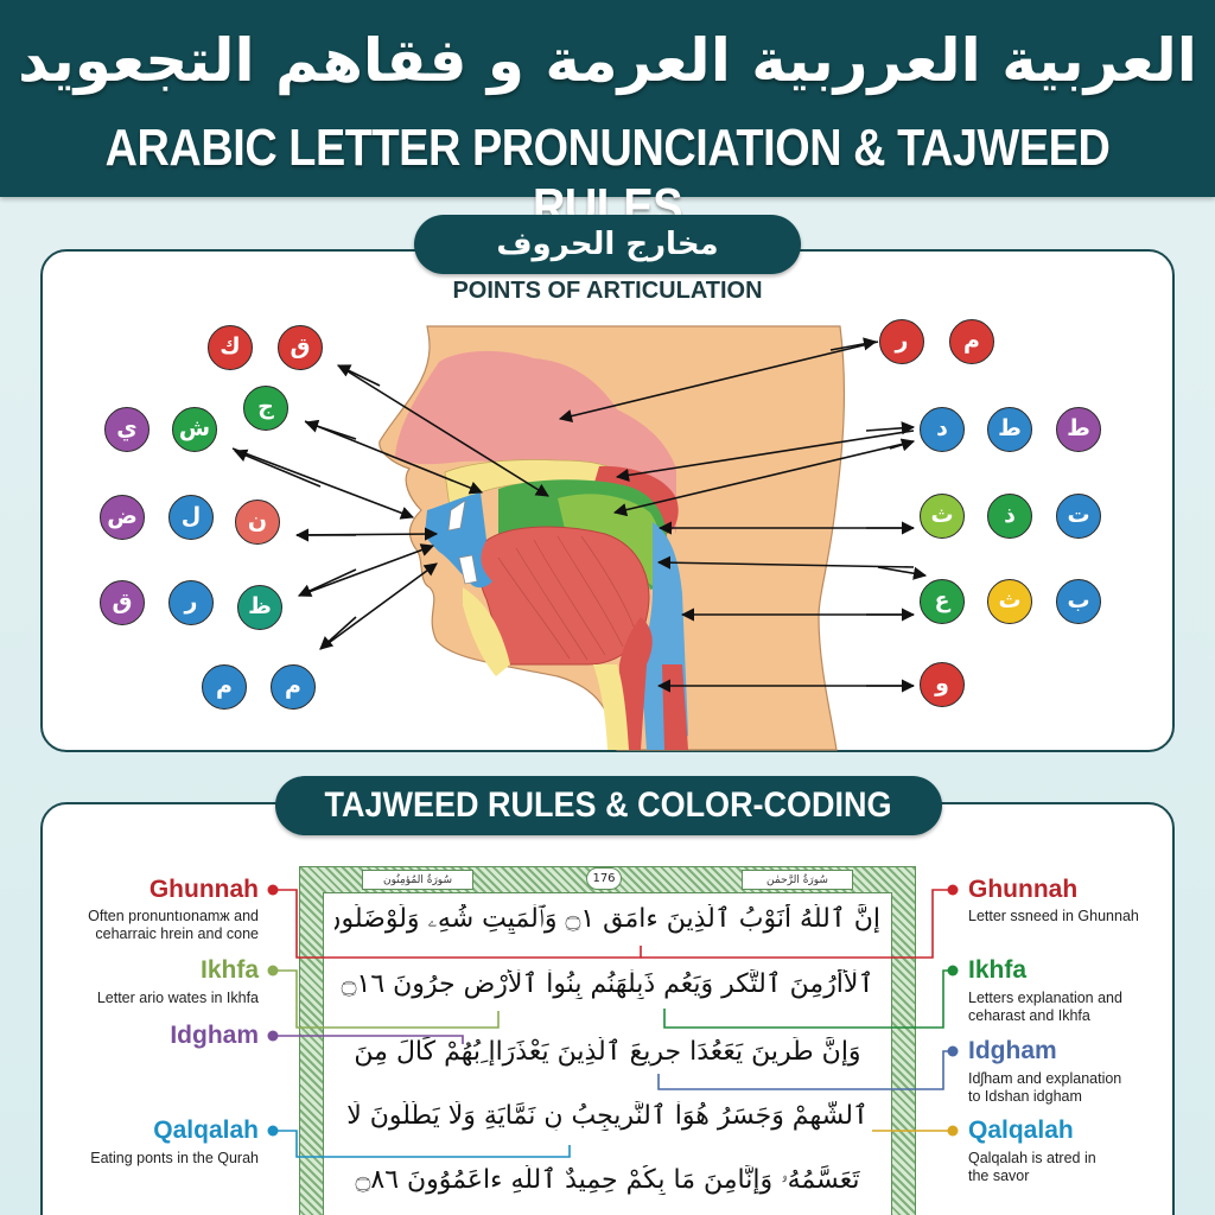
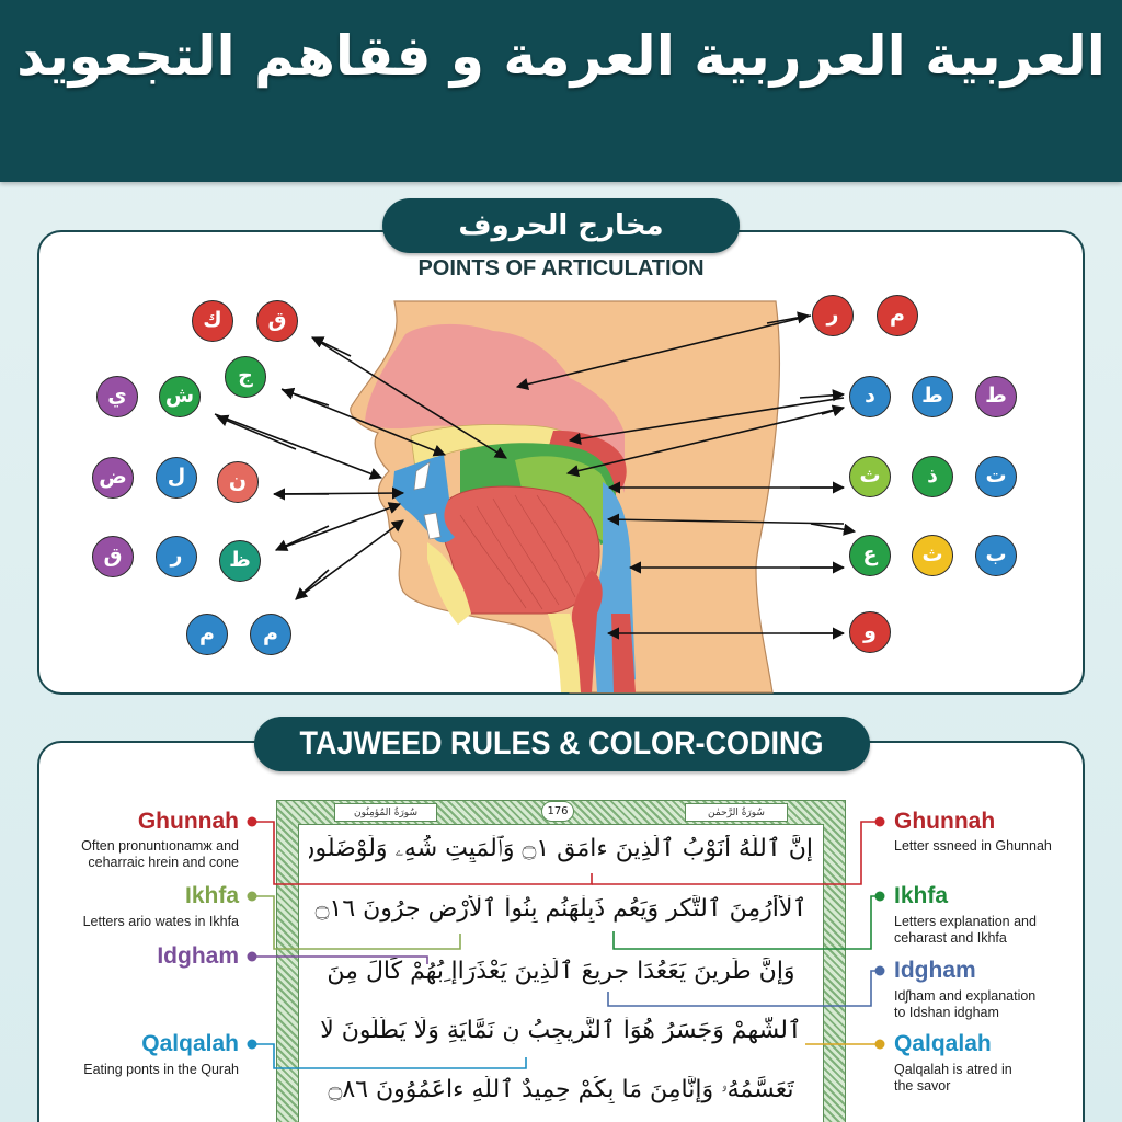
  العربية العرربية العرمة و فقاهم التجعويد
- ARABIC LETTER PRONUNCIATION & TAJWEED RULES
  مخارج الحروف
  POINTS OF ARTICULATION
  ك
  ق
  ج
  ي
  ش
  ض
  ل
  ن
  ق
  ر
  ظ
  م
  م
  ر
  م
  د
  ط
  ط
  ث
  ذ
  ت
  ع
  ث
  ب
  و
  TAJWEED RULES & COLOR-CODING
  سُورَةُ المُؤمِنُون
  سُورَةُ الرَّحمٰن
  176
  إِنَّ ٱللَّهُ أَنَوْبُ ٱلَّذِينَ ءامَقِ ۝١ وَٱلْمَيِتِ شُهِۦ وَلَوْضَلُو
  ٱلْأَأَرُمِنَ ٱلتَّكرِ وَيَعُم ذَبِلْهَنُم بِنُواْ ٱلْأَرْضِ جرُونَ ۝١٦
  وَإِنَّ طَرِينَ يَعَعُدَا جرِيعَ ٱلَّذِينَ يَعْذَرَاإِ ِبُهُمْ كَالَ مِنَ
  ٱلشَّهِمْ وَجَسَرُ هُوَاْ ٱلنَّرِيجِبُ نِ نَمَّايَةِ وَلَا يَطَّلُونَ لَا
  تَعَسَّمُهُۥ وَإِنَّامِنَ مَا بِكُمْ حِمِيدٌ ٱللَّهِ ءاعَمُوُونَ ۝٨٦
  Ghunnah
  Often pronuntıonamж and
  ceharraic hrein and cone
  Ikhfa
- Letter ario wates in Ikhfa
+ Letters ario wates in Ikhfa
  Idgham
  Qalqalah
  Eating ponts in the Qurah
  Ghunnah
  Letter ssneed in Ghunnah
  Ikhfa
  Letters explanation and
  ceharast and Ikhfa
  Idgham
  Idʃham and explanation
  to Idshan idgham
  Qalqalah
  Qalqalah is atred in
  the savor
